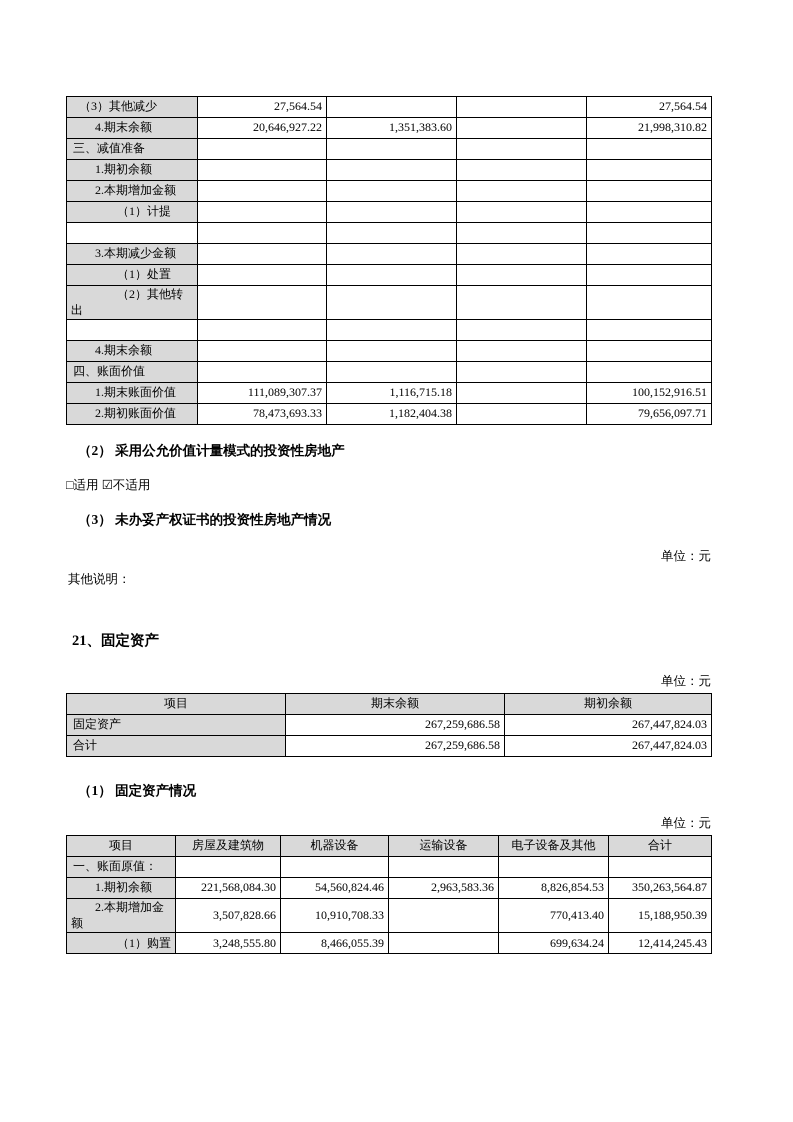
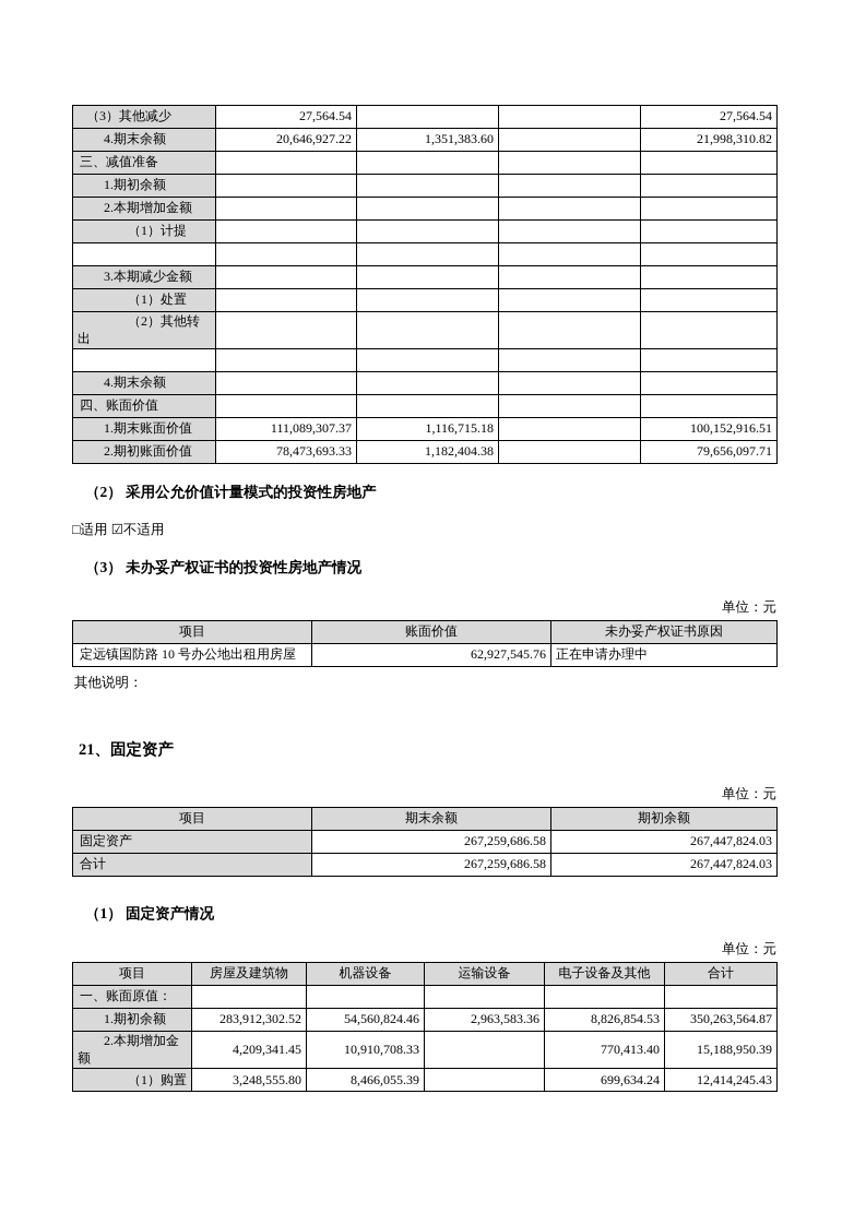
  （3）其他减少	27,564.54			27,564.54
  4.期末余额	20,646,927.22	1,351,383.60		21,998,310.82
  三、减值准备
  1.期初余额
  2.本期增加金额
  （1）计提
  3.本期减少金额
  （1）处置
  （2）其他转出
  4.期末余额
  四、账面价值
  1.期末账面价值	111,089,307.37	1,116,715.18		100,152,916.51
  2.期初账面价值	78,473,693.33	1,182,404.38		79,656,097.71
  （2） 采用公允价值计量模式的投资性房地产
  □适用 ☑不适用
  （3） 未办妥产权证书的投资性房地产情况
  单位：元
+ 项目	账面价值	未办妥产权证书原因
+ 定远镇国防路 10 号办公地出租用房屋	62,927,545.76	正在申请办理中
  其他说明：
  21、固定资产
  单位：元
  项目	期末余额	期初余额
  固定资产	267,259,686.58	267,447,824.03
  合计	267,259,686.58	267,447,824.03
  （1） 固定资产情况
  单位：元
  项目	房屋及建筑物	机器设备	运输设备	电子设备及其他	合计
  一、账面原值：
- 1.期初余额	221,568,084.30	54,560,824.46	2,963,583.36	8,826,854.53	350,263,564.87
+ 1.期初余额	283,912,302.52	54,560,824.46	2,963,583.36	8,826,854.53	350,263,564.87
- 2.本期增加金额	3,507,828.66	10,910,708.33		770,413.40	15,188,950.39
+ 2.本期增加金额	4,209,341.45	10,910,708.33		770,413.40	15,188,950.39
  （1）购置	3,248,555.80	8,466,055.39		699,634.24	12,414,245.43
